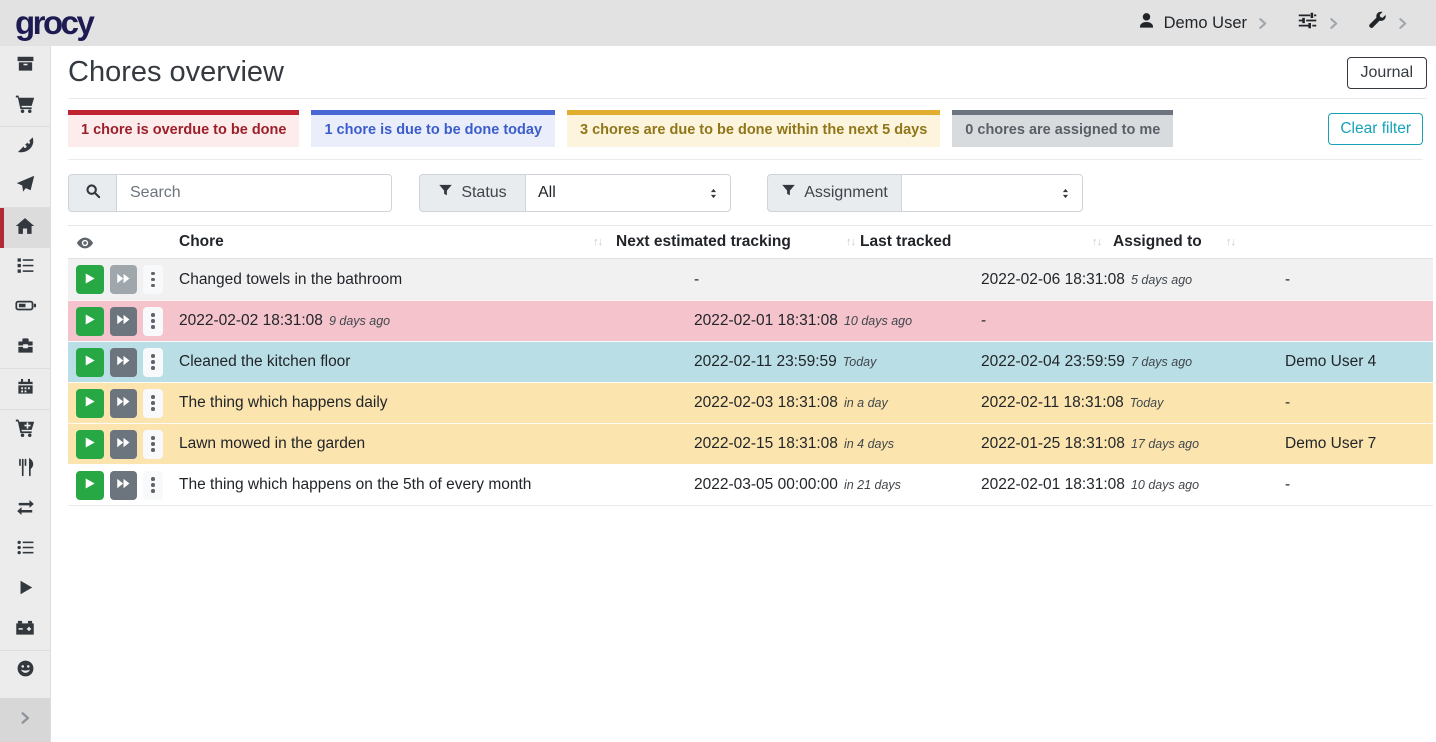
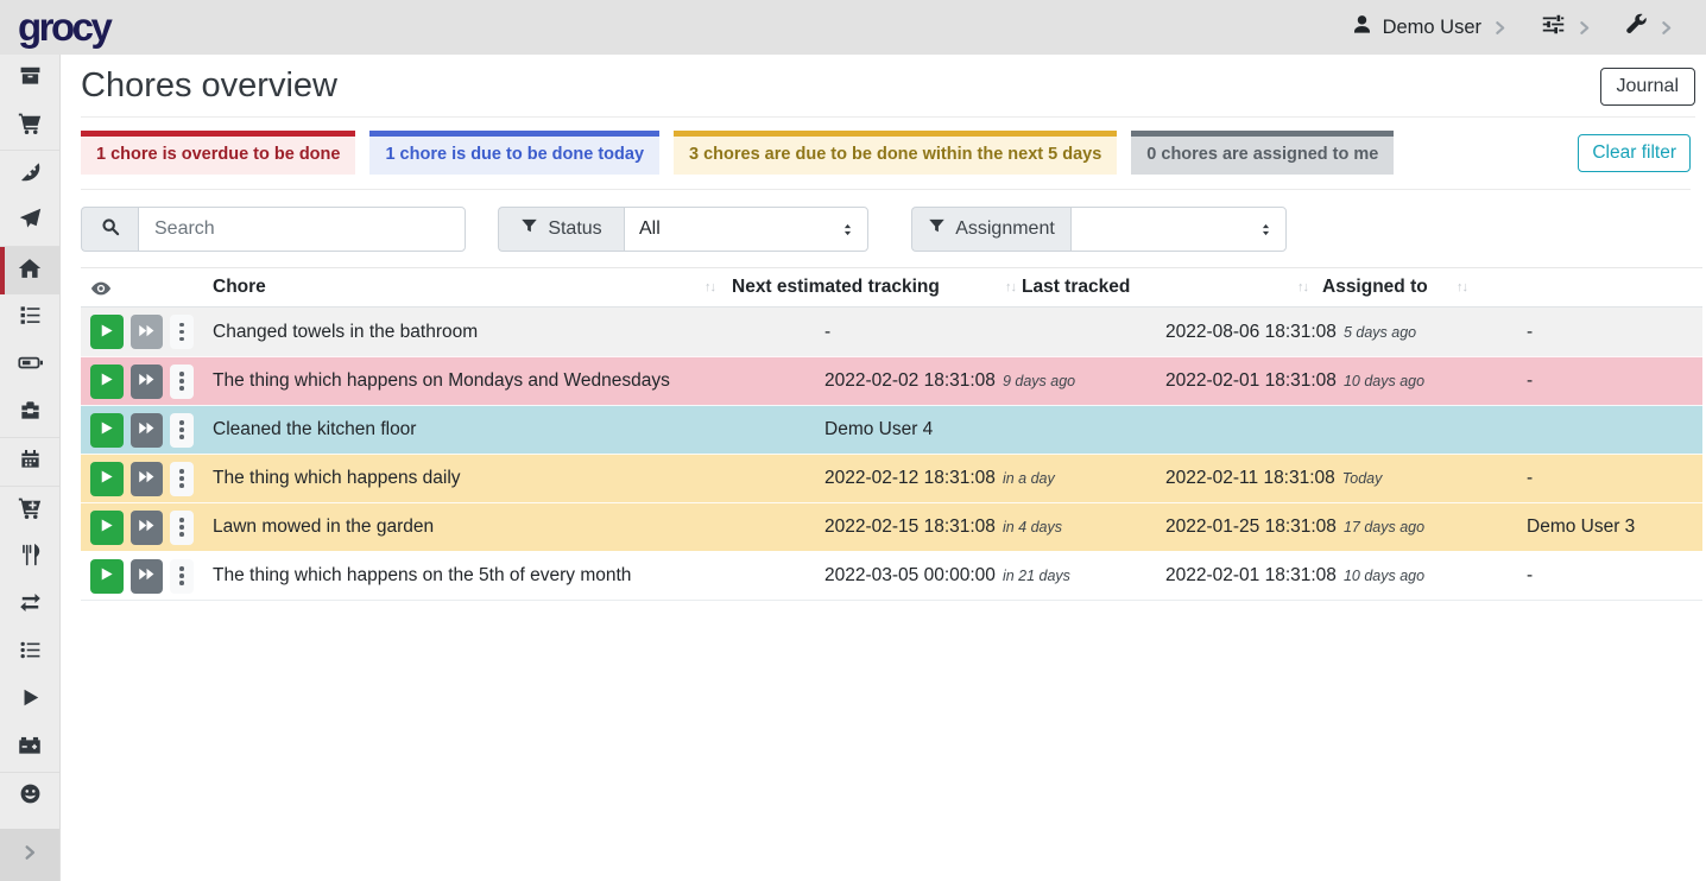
  grocy
  Demo User
  Chores overview
  Journal
  1 chore is overdue to be done
  1 chore is due to be done today
  3 chores are due to be done within the next 5 days
  0 chores are assigned to me
  Clear filter
  Search
  Status
  All
  Assignment
  Chore
  ↑↓
  Next estimated tracking
  ↑↓
  Last tracked
  ↑↓
  Assigned to
  ↑↓
  Changed towels in the bathroom
  -
- 2022-02-06 18:31:08 5 days ago
+ 2022-08-06 18:31:08 5 days ago
  -
+ The thing which happens on Mondays and Wednesdays
  2022-02-02 18:31:08 9 days ago
  2022-02-01 18:31:08 10 days ago
  -
  Cleaned the kitchen floor
- 2022-02-11 23:59:59 Today
- 2022-02-04 23:59:59 7 days ago
  Demo User 4
  The thing which happens daily
- 2022-02-03 18:31:08 in a day
+ 2022-02-12 18:31:08 in a day
  2022-02-11 18:31:08 Today
  -
  Lawn mowed in the garden
  2022-02-15 18:31:08 in 4 days
  2022-01-25 18:31:08 17 days ago
- Demo User 7
+ Demo User 3
  The thing which happens on the 5th of every month
  2022-03-05 00:00:00 in 21 days
  2022-02-01 18:31:08 10 days ago
  -
